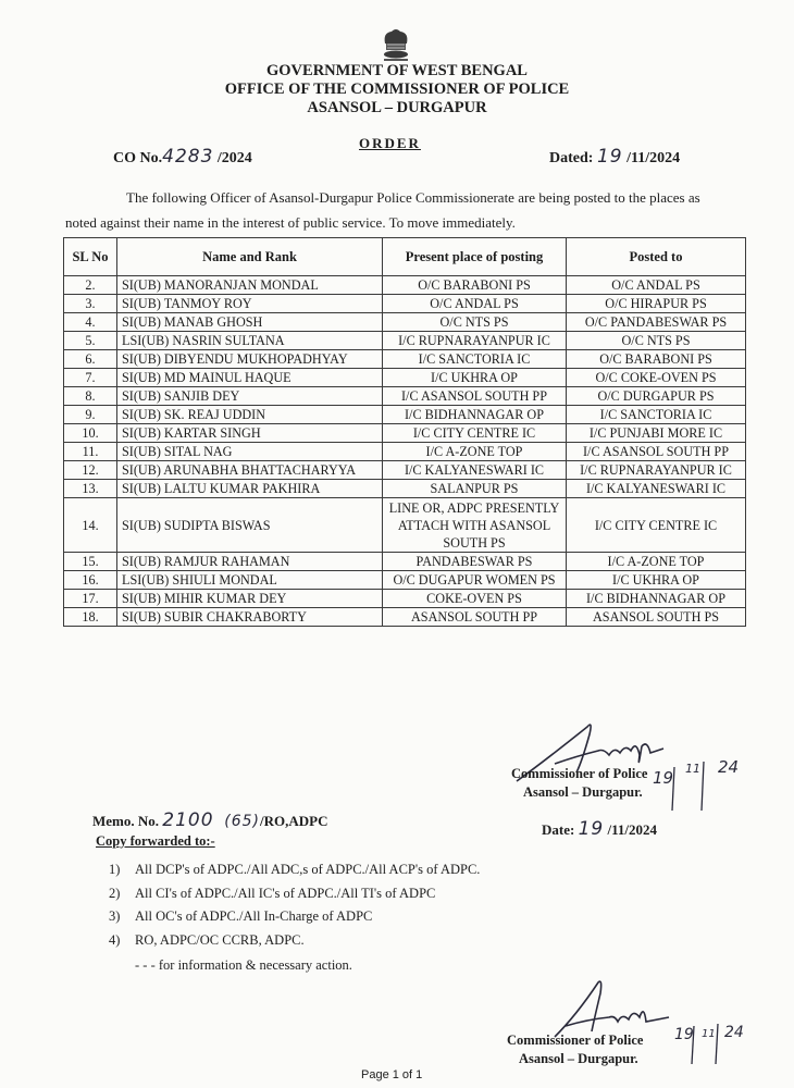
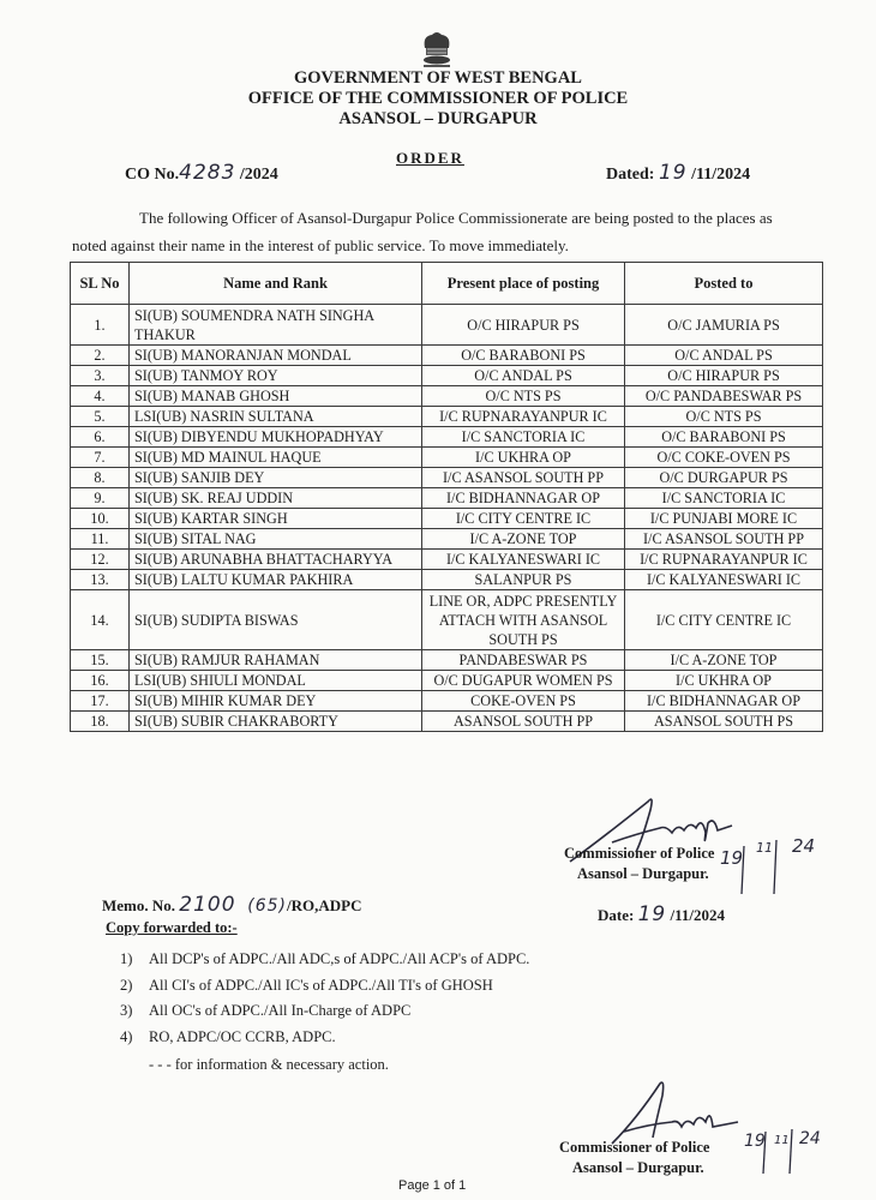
  GOVERNMENT OF WEST BENGAL
  OFFICE OF THE COMMISSIONER OF POLICE
  ASANSOL – DURGAPUR
  ORDER
  CO No.4283 /2024
  Dated: 19 /11/2024
  The following Officer of Asansol-Durgapur Police Commissionerate are being posted to the places as
  noted against their name in the interest of public service. To move immediately.
  SL No	Name and Rank	Present place of posting	Posted to
+ 1.	SI(UB) SOUMENDRA NATH SINGHA THAKUR	O/C HIRAPUR PS	O/C JAMURIA PS
  2.	SI(UB) MANORANJAN MONDAL	O/C BARABONI PS	O/C ANDAL PS
  3.	SI(UB) TANMOY ROY	O/C ANDAL PS	O/C HIRAPUR PS
  4.	SI(UB) MANAB GHOSH	O/C NTS PS	O/C PANDABESWAR PS
  5.	LSI(UB) NASRIN SULTANA	I/C RUPNARAYANPUR IC	O/C NTS PS
  6.	SI(UB) DIBYENDU MUKHOPADHYAY	I/C SANCTORIA IC	O/C BARABONI PS
  7.	SI(UB) MD MAINUL HAQUE	I/C UKHRA OP	O/C COKE-OVEN PS
  8.	SI(UB) SANJIB DEY	I/C ASANSOL SOUTH PP	O/C DURGAPUR PS
  9.	SI(UB) SK. REAJ UDDIN	I/C BIDHANNAGAR OP	I/C SANCTORIA IC
  10.	SI(UB) KARTAR SINGH	I/C CITY CENTRE IC	I/C PUNJABI MORE IC
  11.	SI(UB) SITAL NAG	I/C A-ZONE TOP	I/C ASANSOL SOUTH PP
  12.	SI(UB) ARUNABHA BHATTACHARYYA	I/C KALYANESWARI IC	I/C RUPNARAYANPUR IC
  13.	SI(UB) LALTU KUMAR PAKHIRA	SALANPUR PS	I/C KALYANESWARI IC
  14.	SI(UB) SUDIPTA BISWAS	LINE OR, ADPC PRESENTLY ATTACH WITH ASANSOL SOUTH PS	I/C CITY CENTRE IC
  15.	SI(UB) RAMJUR RAHAMAN	PANDABESWAR PS	I/C A-ZONE TOP
  16.	LSI(UB) SHIULI MONDAL	O/C DUGAPUR WOMEN PS	I/C UKHRA OP
  17.	SI(UB) MIHIR KUMAR DEY	COKE-OVEN PS	I/C BIDHANNAGAR OP
  18.	SI(UB) SUBIR CHAKRABORTY	ASANSOL SOUTH PP	ASANSOL SOUTH PS
  19
  11
  24
  Commissioner of Police
  Asansol – Durgapur.
  Date: 19 /11/2024
  Memo. No. 2100 (65)/RO,ADPC
  Copy forwarded to:-
  1) All DCP's of ADPC./All ADC,s of ADPC./All ACP's of ADPC.
- 2) All CI's of ADPC./All IC's of ADPC./All TI's of ADPC
+ 2) All CI's of ADPC./All IC's of ADPC./All TI's of GHOSH
  3) All OC's of ADPC./All In-Charge of ADPC
  4) RO, ADPC/OC CCRB, ADPC.
  - - - for information & necessary action.
  19
  11
  24
  Commissioner of Police
  Asansol – Durgapur.
  Page 1 of 1
